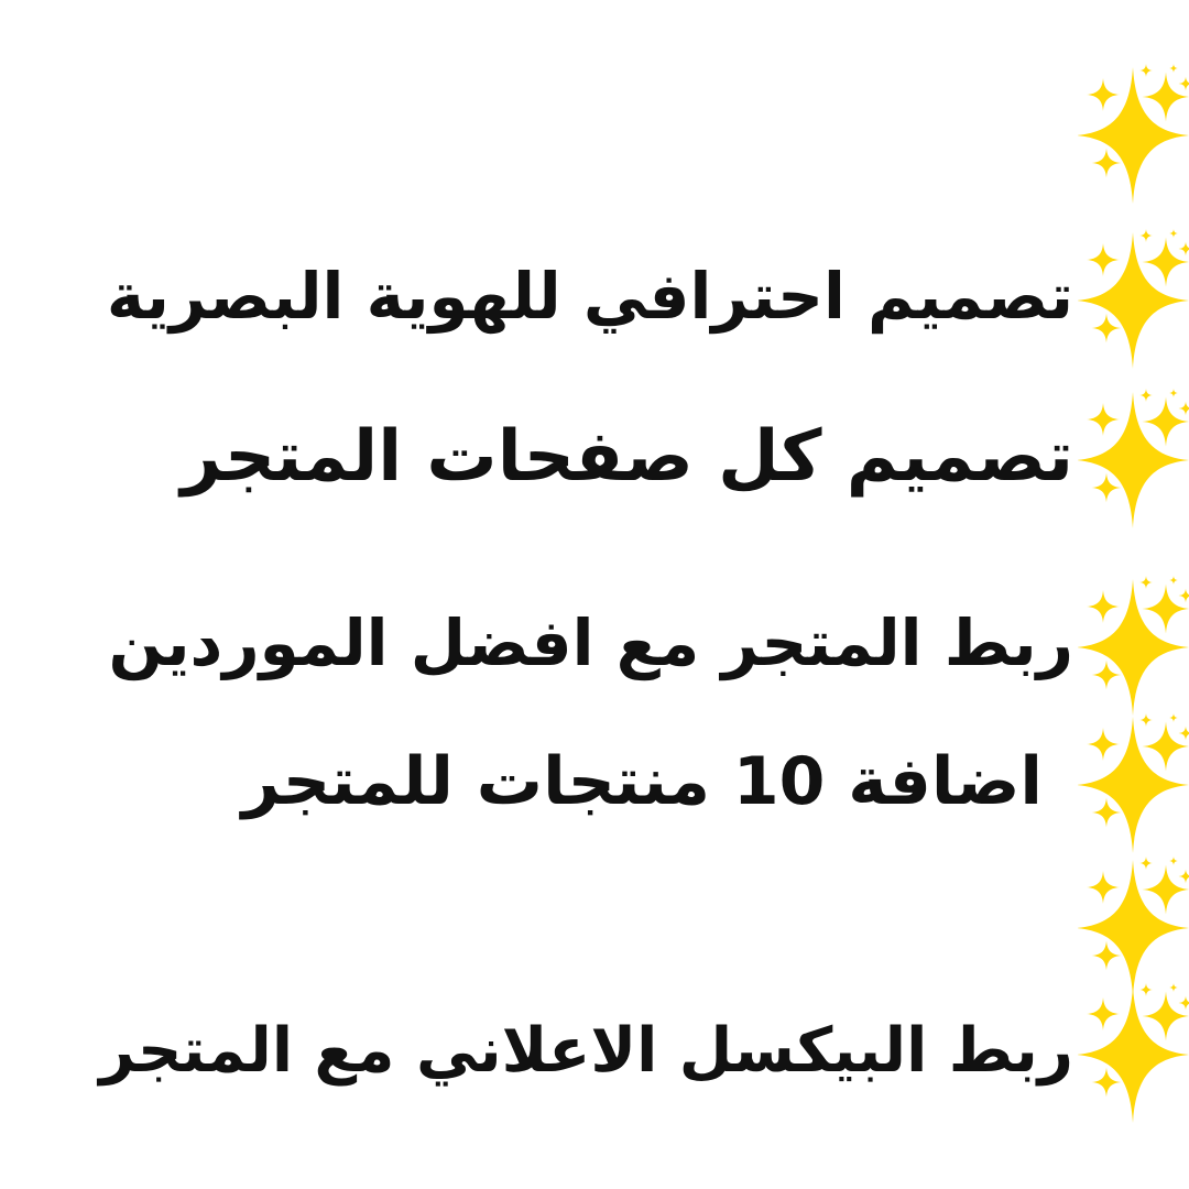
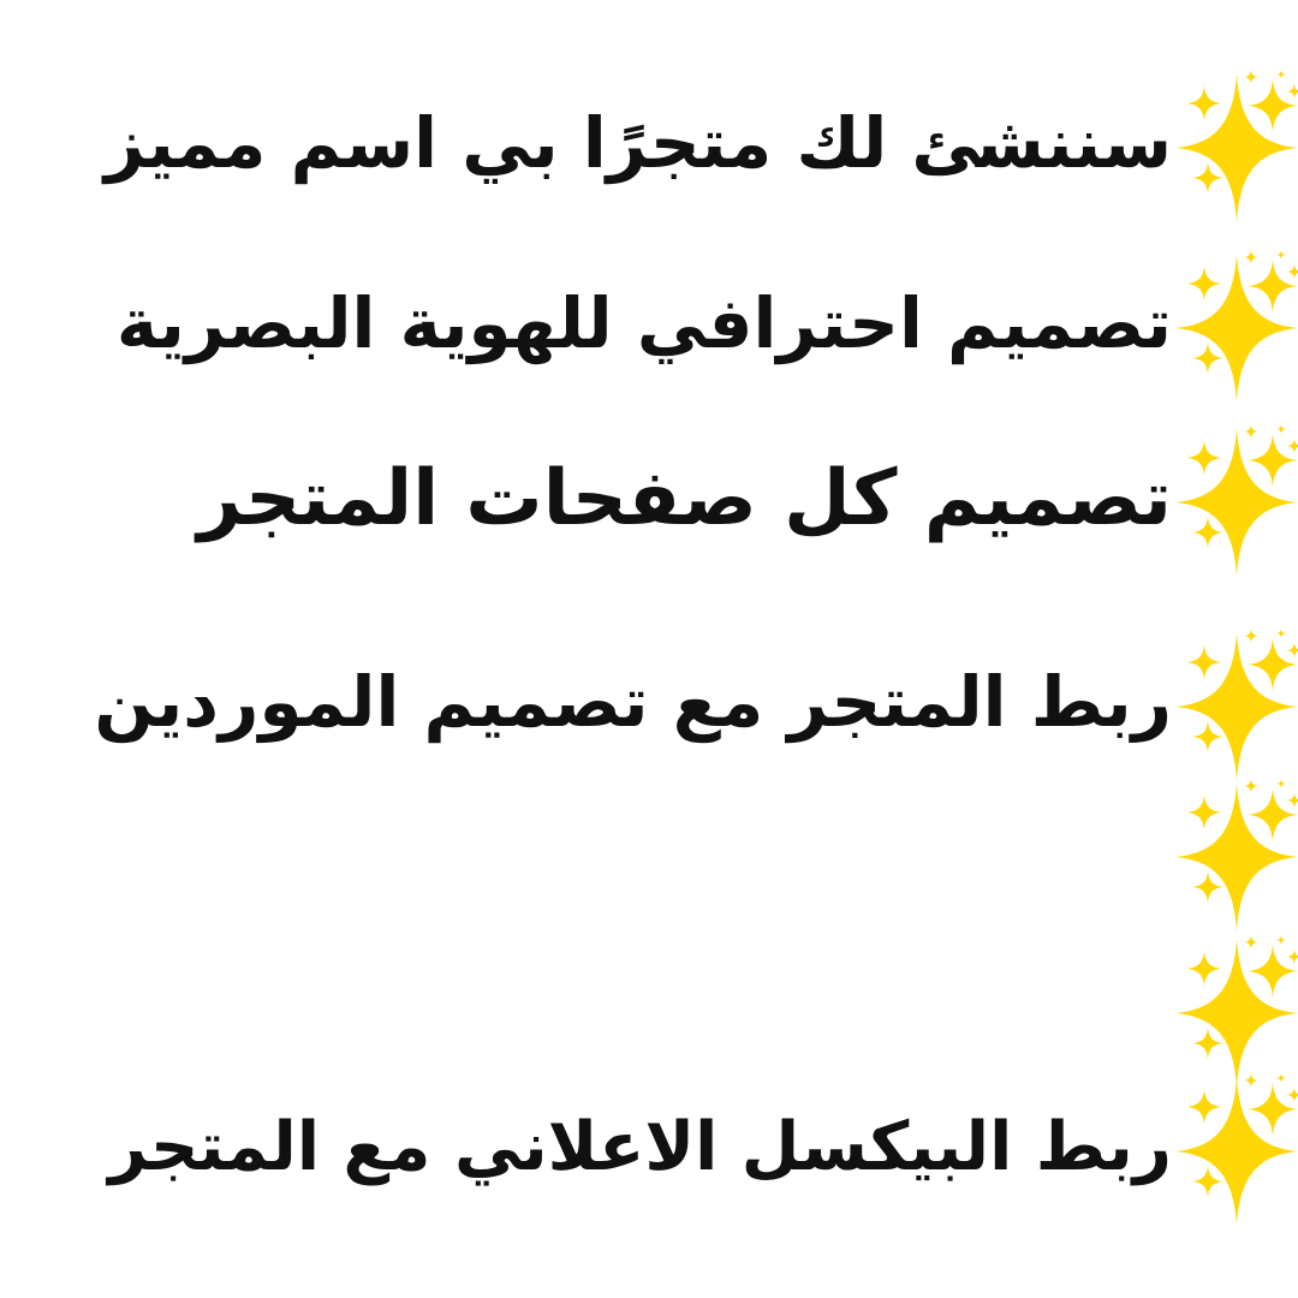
+ سننشئ لك متجرًا بي اسم مميز
  تصميم احترافي للهوية البصرية
  تصميم كل صفحات المتجر
- ربط المتجر مع افضل الموردين
+ ربط المتجر مع تصميم الموردين
- اضافة 10 منتجات للمتجر
  ربط البيكسل الاعلاني مع المتجر
